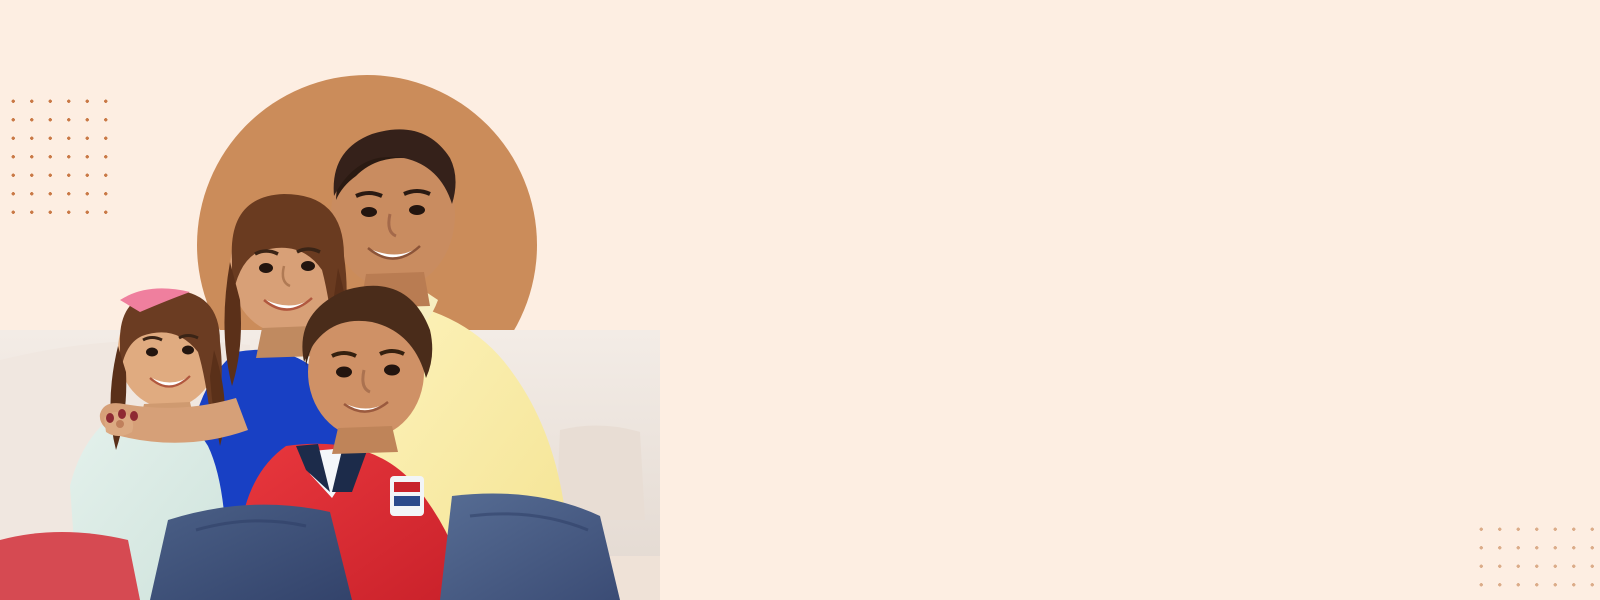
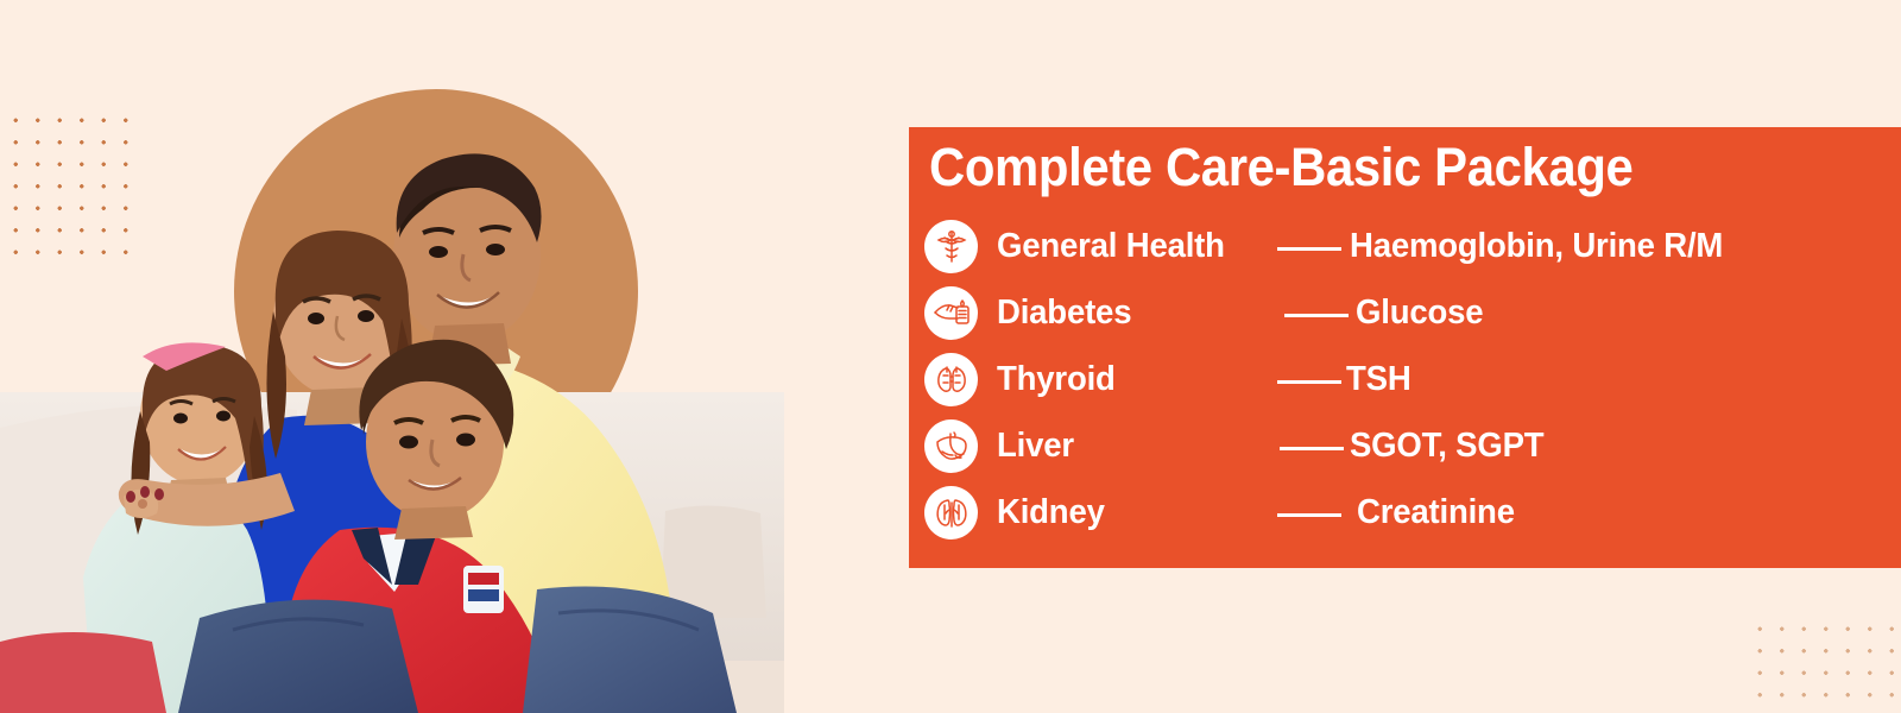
+ Complete Care-Basic Package
+ General Health
+ Haemoglobin, Urine R/M
+ Diabetes
+ Glucose
+ Thyroid
+ TSH
+ Liver
+ SGOT, SGPT
+ Kidney
+ Creatinine
